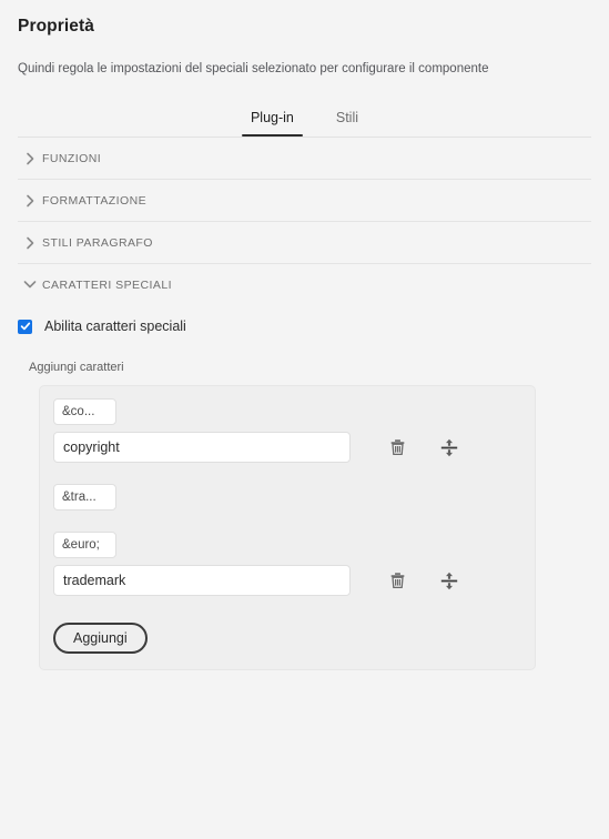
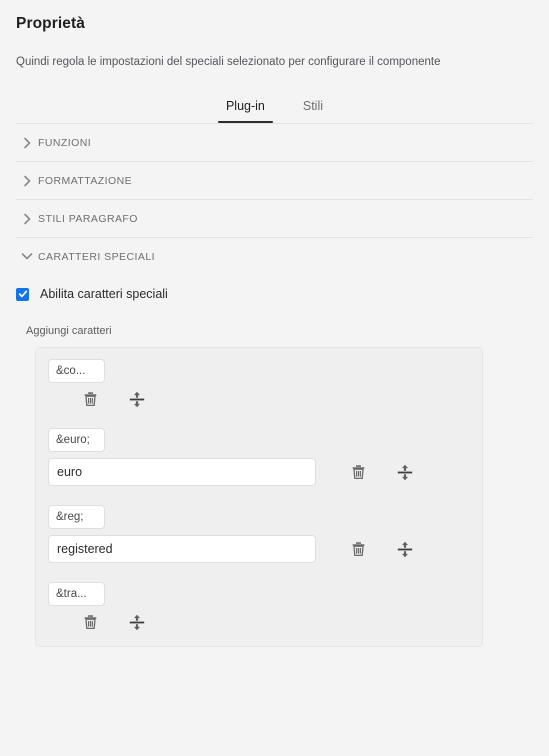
  Proprietà
  Quindi regola le impostazioni del speciali selezionato per configurare il componente
  Plug-in
  Stili
  FUNZIONI
  FORMATTAZIONE
  STILI PARAGRAFO
  CARATTERI SPECIALI
  Abilita caratteri speciali
  Aggiungi caratteri
  &co...
- copyright
- &tra...
+ &euro;
+ euro
+ &reg;
+ registered
- &euro;
+ &tra...
- trademark
- Aggiungi
